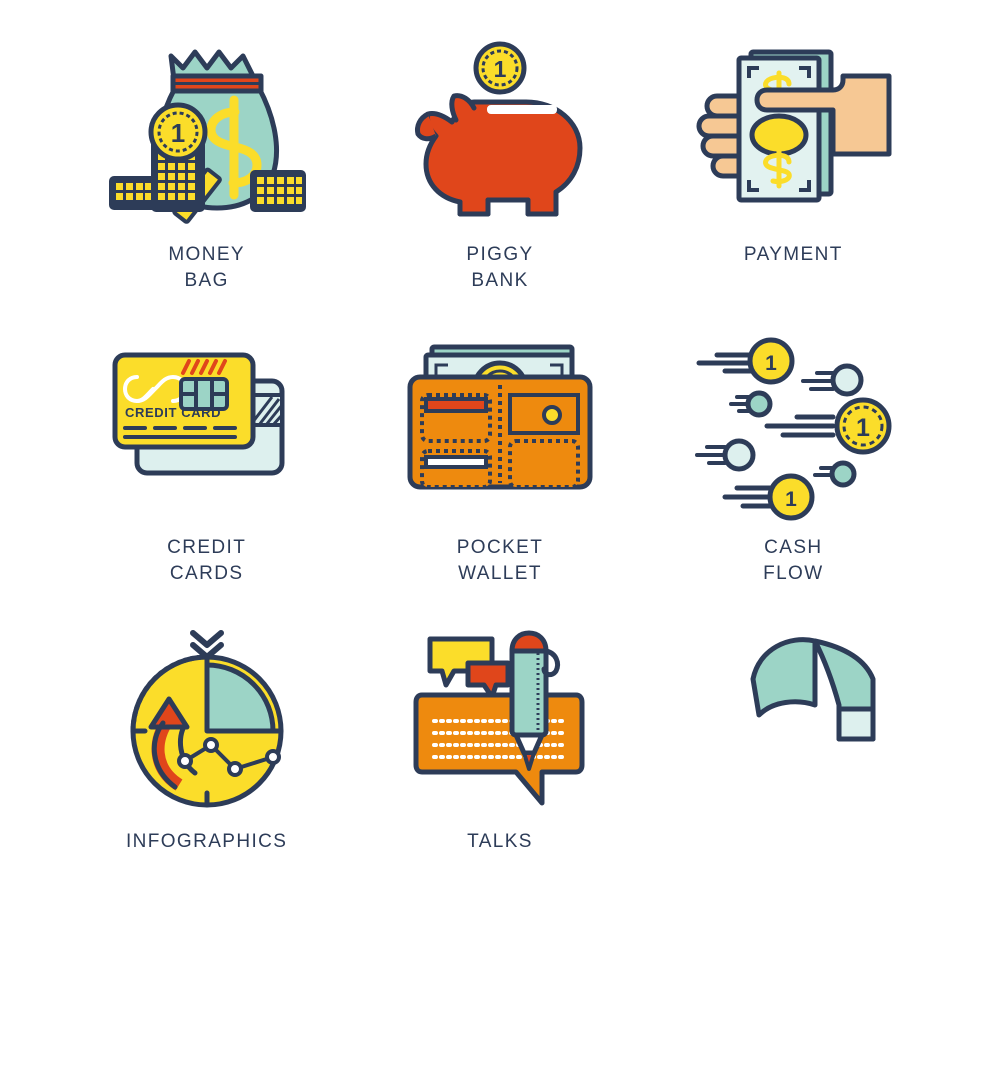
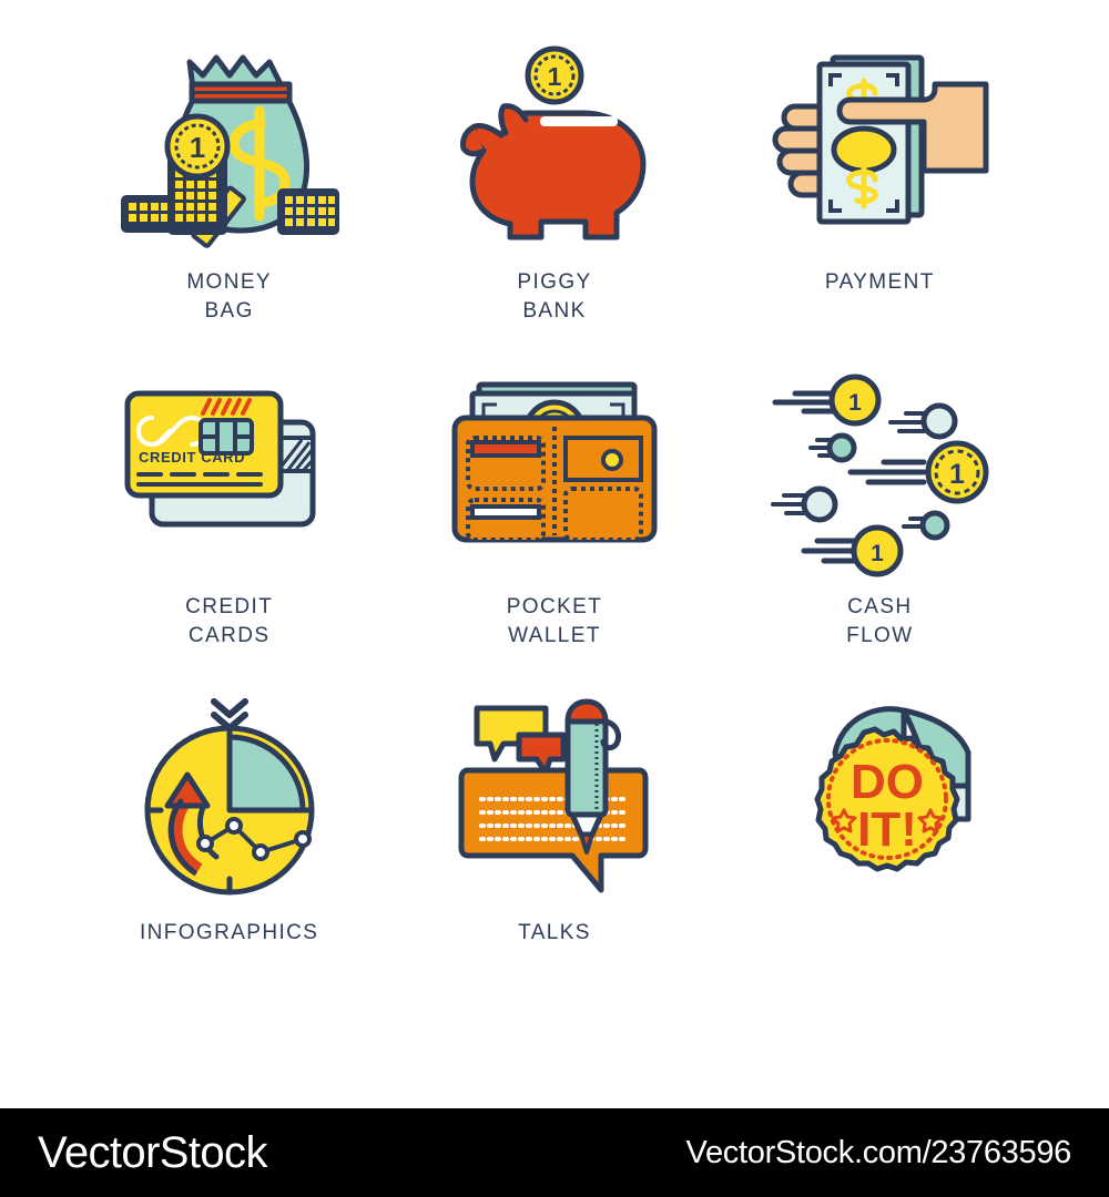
  1
  MONEY
  BAG
  1
  PIGGY
  BANK
  PAYMENT
  CREDIT CARD
  CREDIT
  CARDS
  POCKET
  WALLET
  1
  1
  1
  CASH
  FLOW
  INFOGRAPHICS
  TALKS
+ DO
+ IT!
+ VectorStock
+ VectorStock.com/23763596
